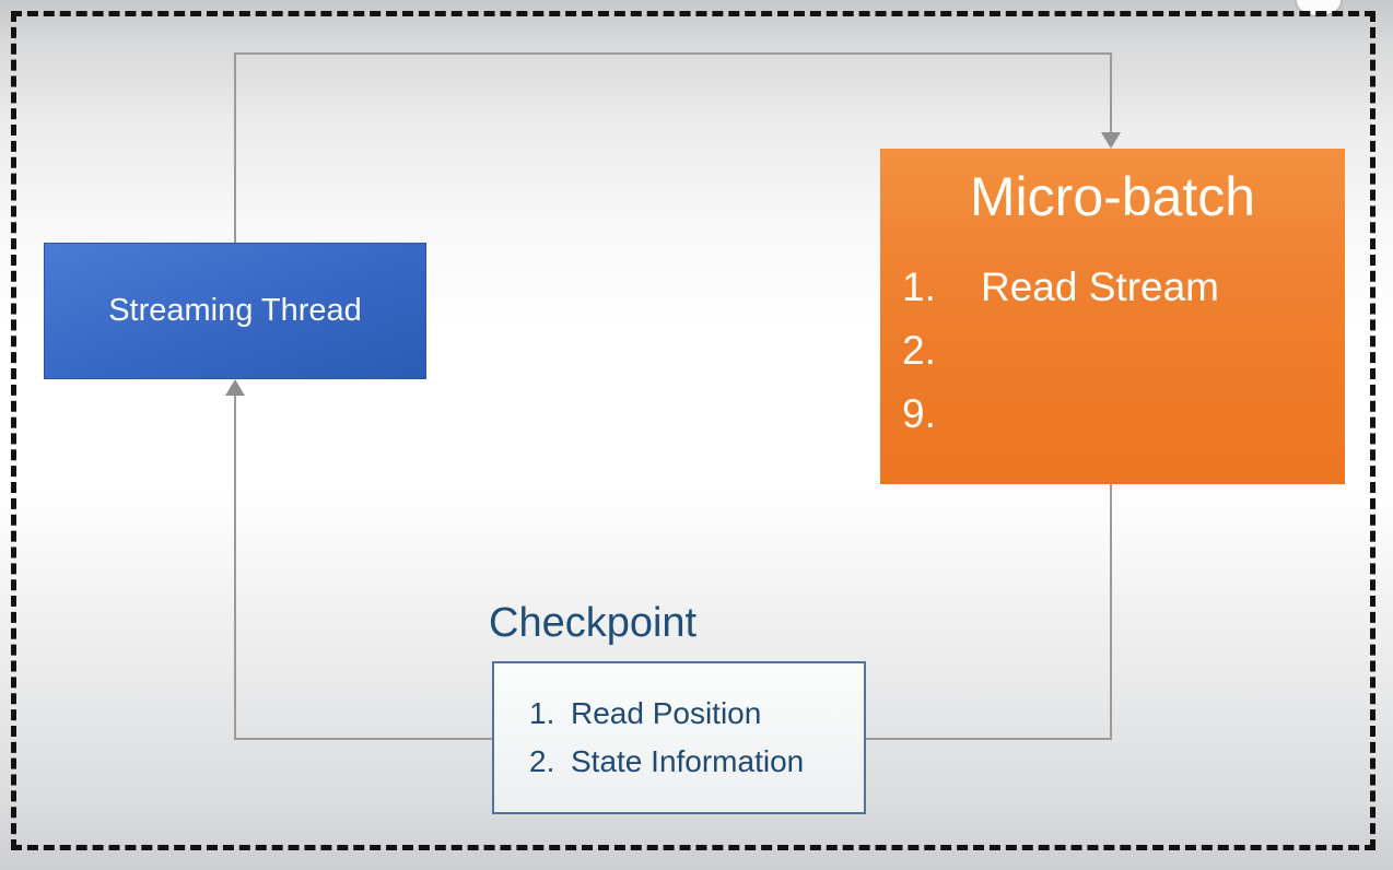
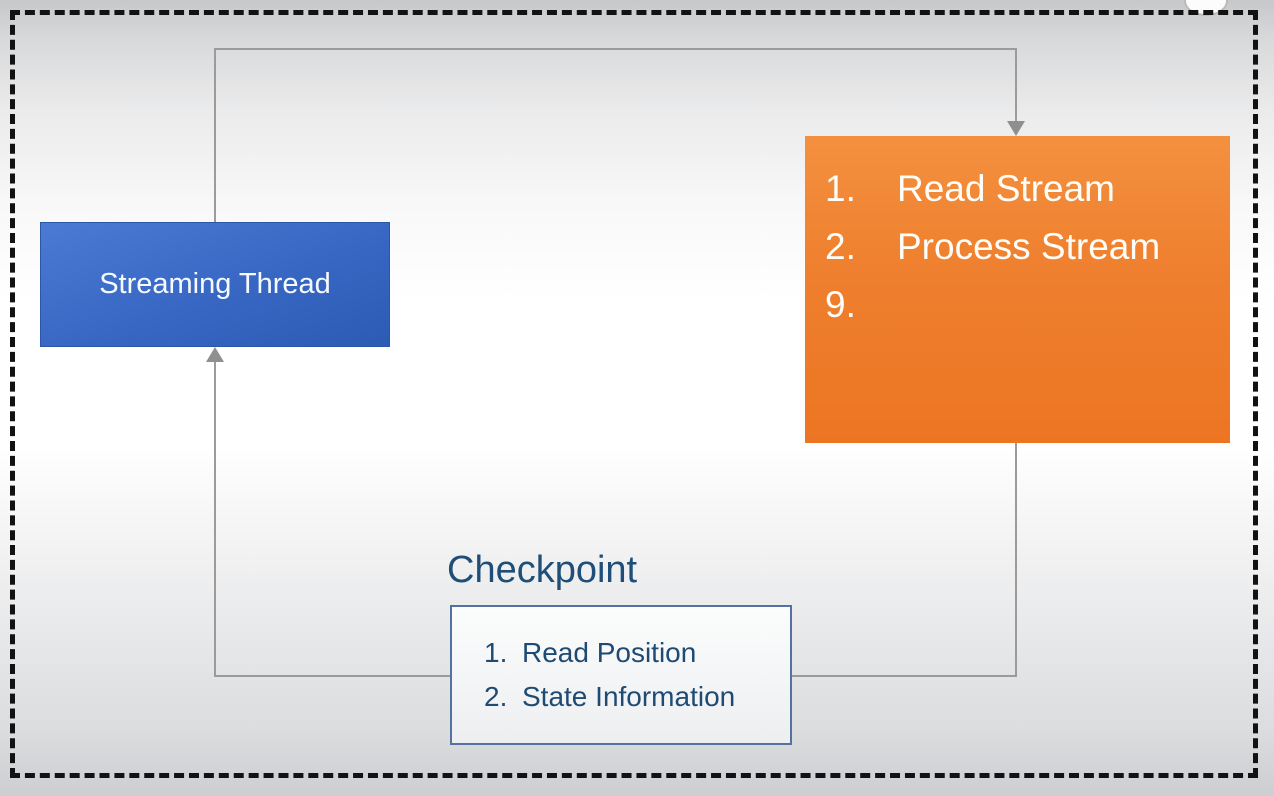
  Streaming Thread
- Micro-batch
  1.
  Read Stream
  2.
+ Process Stream
  9.
  Checkpoint
  1.
  Read Position
  2.
  State Information
